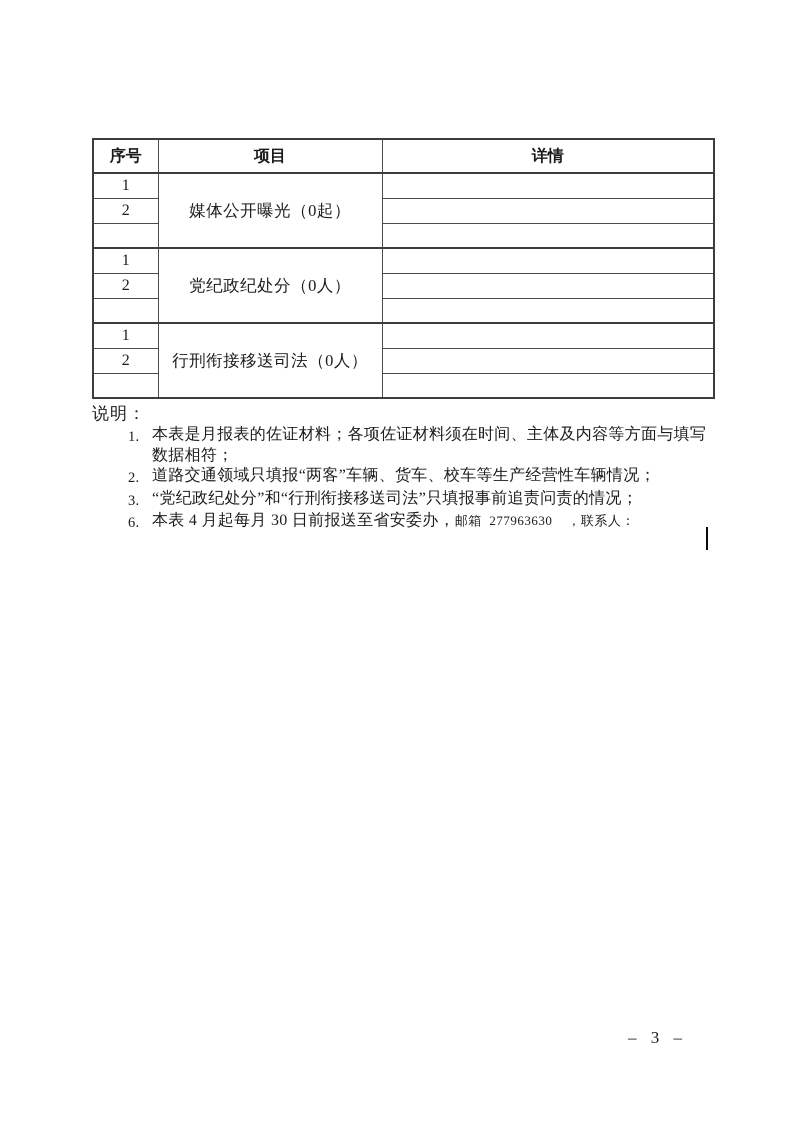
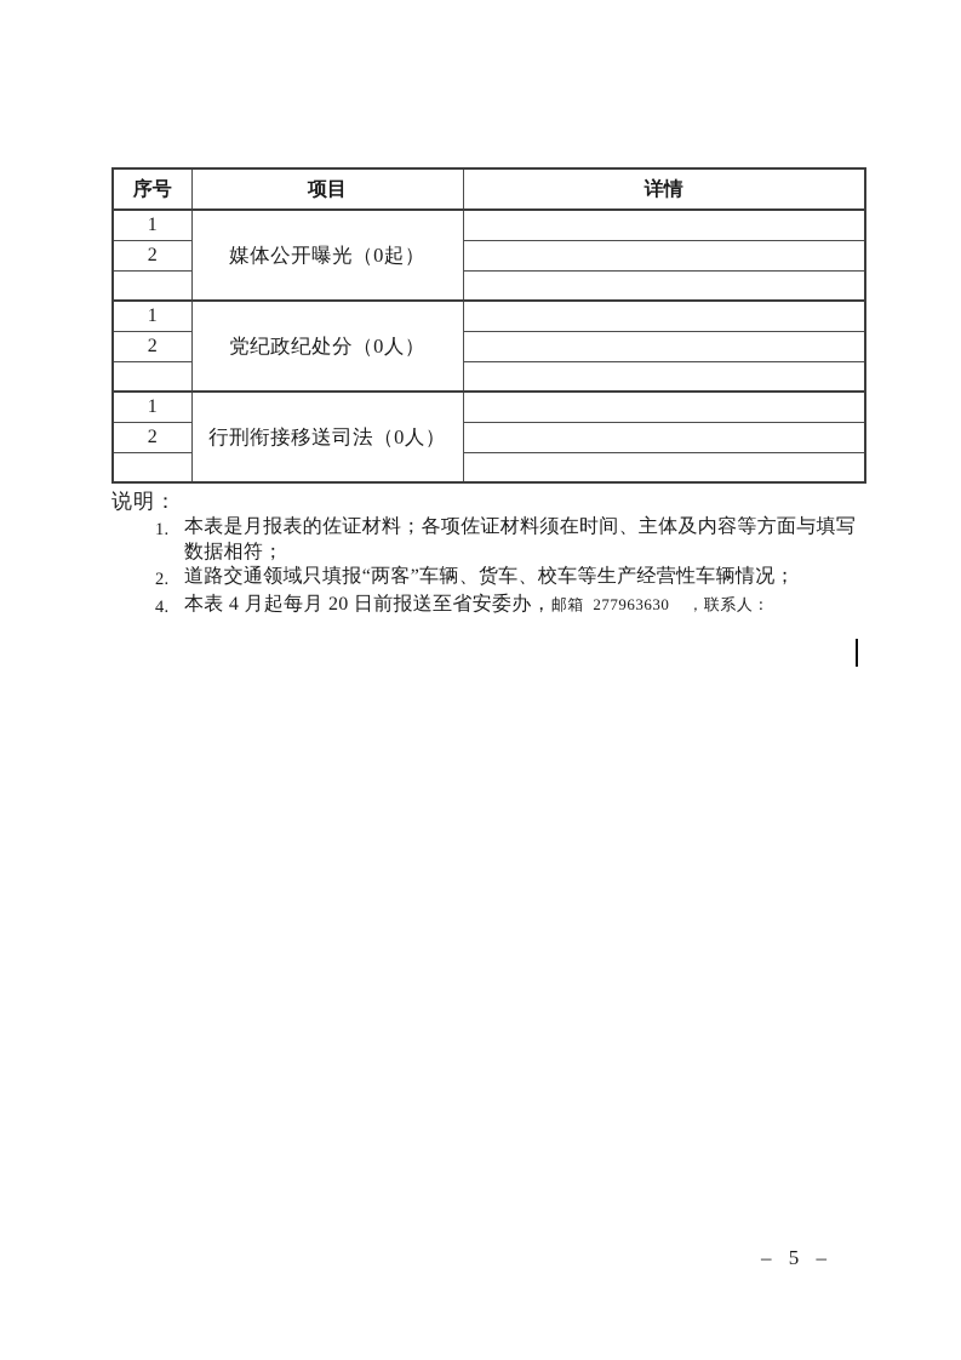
  序号	项目	详情
  1	媒体公开曝光（0起）
  2
  1	党纪政纪处分（0人）
  2
  1	行刑衔接移送司法（0人）
  2
  说明：
  1.
  本表是月报表的佐证材料；各项佐证材料须在时间、主体及内容等方面与填写数据相符；
  2.
  道路交通领域只填报“两客”车辆、货车、校车等生产经营性车辆情况；
- 3.
- “党纪政纪处分”和“行刑衔接移送司法”只填报事前追责问责的情况；
- 6.
+ 4.
- 本表 4 月起每月 30 日前报送至省安委办，邮箱 277963630 ，联系人：
+ 本表 4 月起每月 20 日前报送至省安委办，邮箱 277963630 ，联系人：
- – 3 –
+ – 5 –
